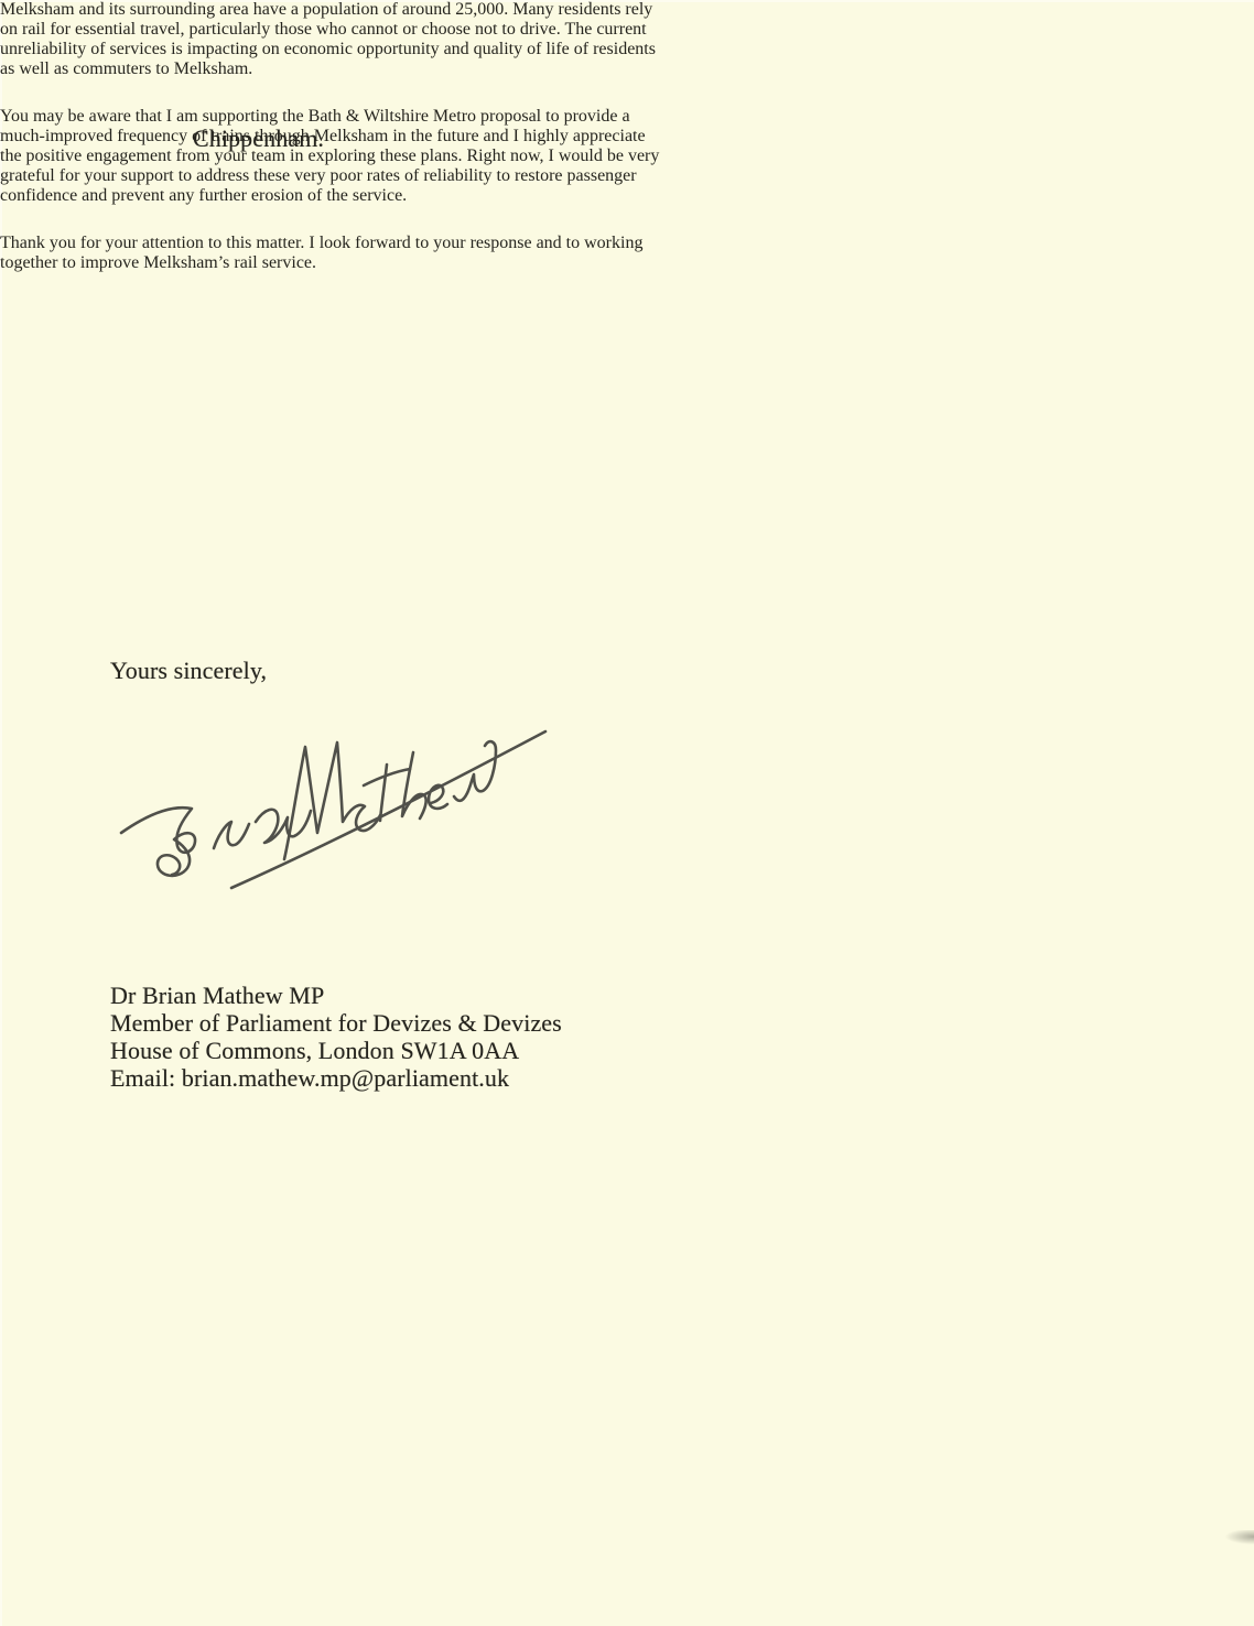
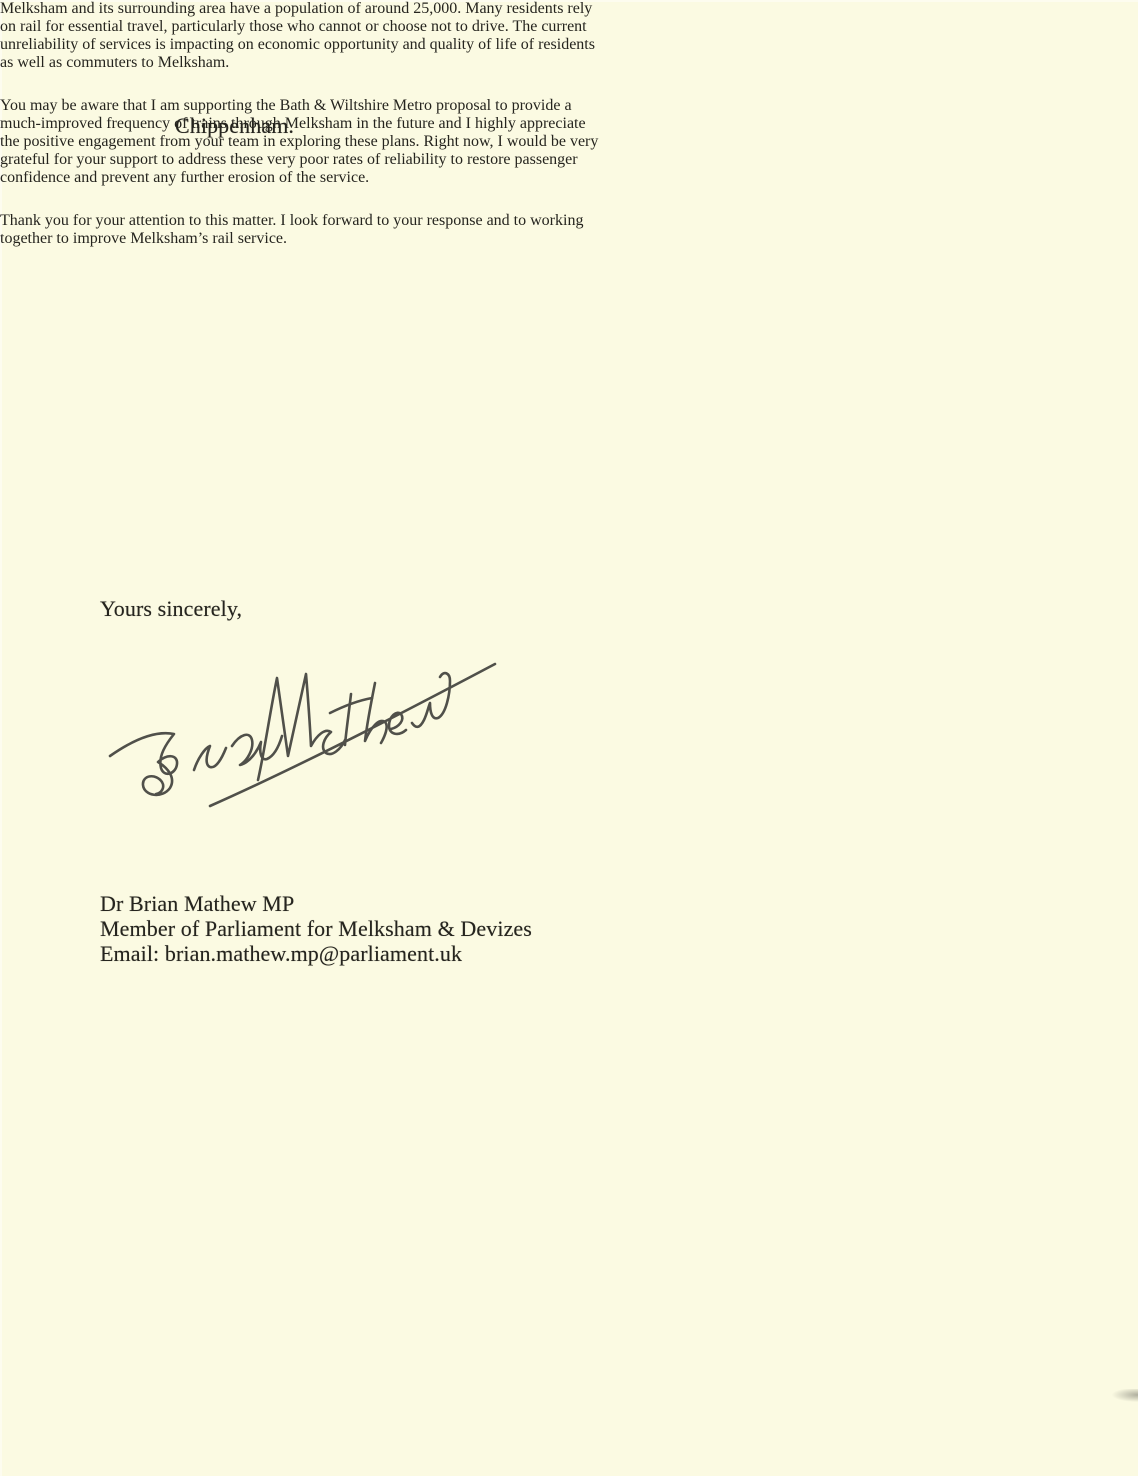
  Chippenham.
  Melksham and its surrounding area have a population of around 25,000. Many residents rely
  on rail for essential travel, particularly those who cannot or choose not to drive. The current
  unreliability of services is impacting on economic opportunity and quality of life of residents
  as well as commuters to Melksham.
  You may be aware that I am supporting the Bath & Wiltshire Metro proposal to provide a
  much-improved frequency of trains through Melksham in the future and I highly appreciate
  the positive engagement from your team in exploring these plans. Right now, I would be very
  grateful for your support to address these very poor rates of reliability to restore passenger
  confidence and prevent any further erosion of the service.
  Thank you for your attention to this matter. I look forward to your response and to working
  together to improve Melksham’s rail service.
  Yours sincerely,
  Dr Brian Mathew MP
- Member of Parliament for Devizes & Devizes
+ Member of Parliament for Melksham & Devizes
- House of Commons, London SW1A 0AA
  Email: brian.mathew.mp@parliament.uk
